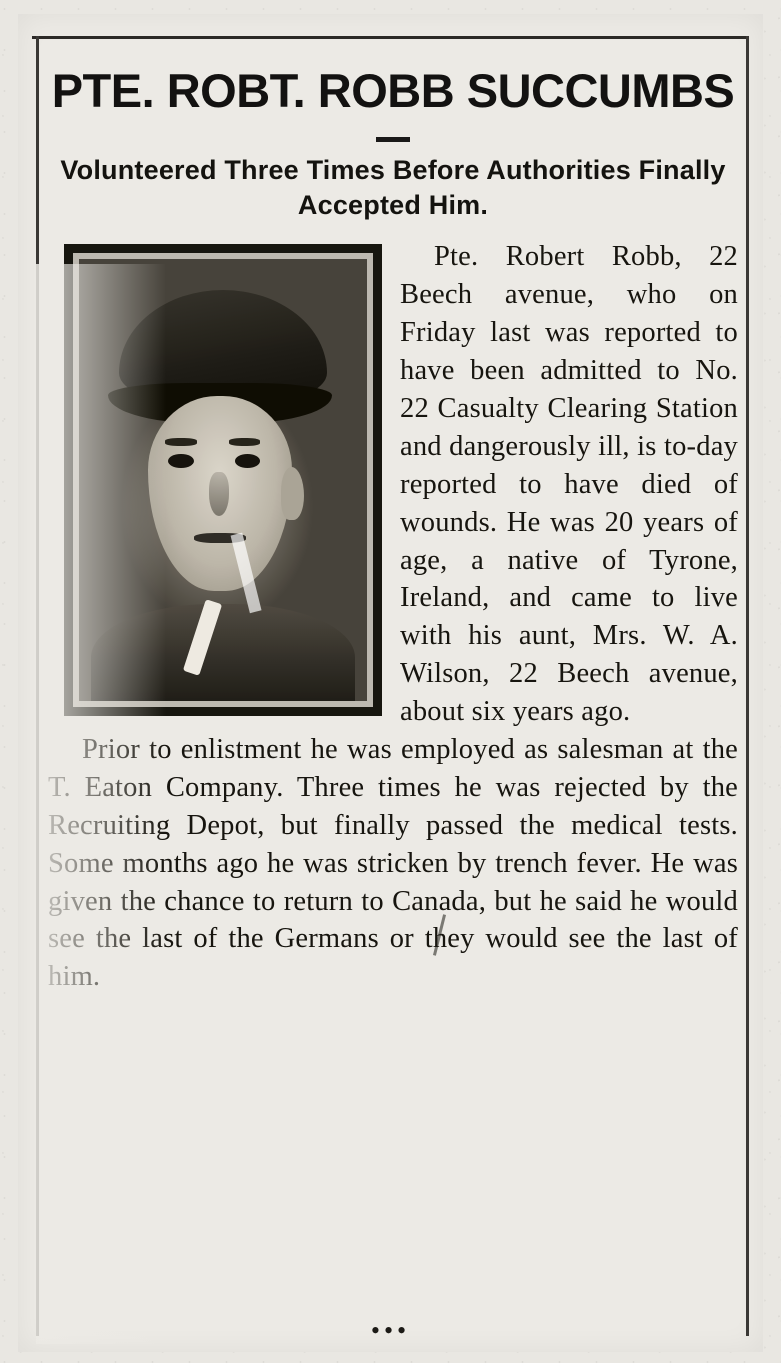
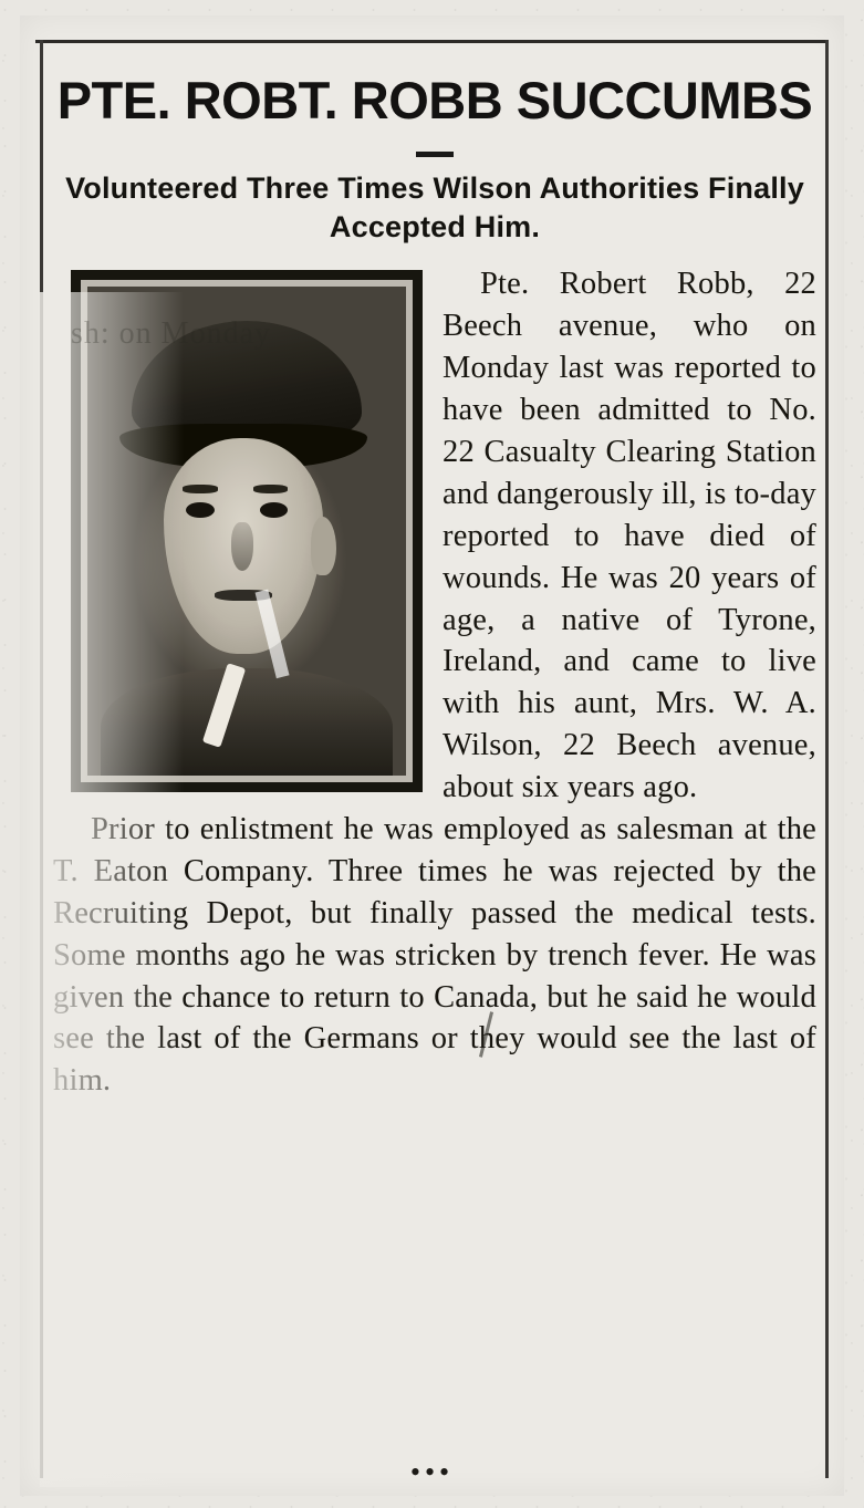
  PTE. ROBT. ROBB SUCCUMBS
- Volunteered Three Times Before Authorities Finally Accepted Him.
+ Volunteered Three Times Wilson Authorities Finally Accepted Him.
- Pte. Robert Robb, 22 Beech avenue, who on Friday last was reported to have been admitted to No. 22 Casualty Clearing Station and dangerously ill, is to-day reported to have died of wounds. He was 20 years of age, a native of Tyrone, Ireland, and came to live with his aunt, Mrs. W. A. Wilson, 22 Beech avenue, about six years ago.
+ Pte. Robert Robb, 22 Beech avenue, who on Monday last was reported to have been admitted to No. 22 Casualty Clearing Station and dangerously ill, is to-day reported to have died of wounds. He was 20 years of age, a native of Tyrone, Ireland, and came to live with his aunt, Mrs. W. A. Wilson, 22 Beech avenue, about six years ago.
  enlistment he was employed as salesman at the Company. Three times he was rejected by the Depot, but finally passed the medical tests. nths ago he was stricken by trench fever. He was chance to return to Canada, but he said he would st of the Germans or they would see the last of
+ sh: on Monday
  •••
